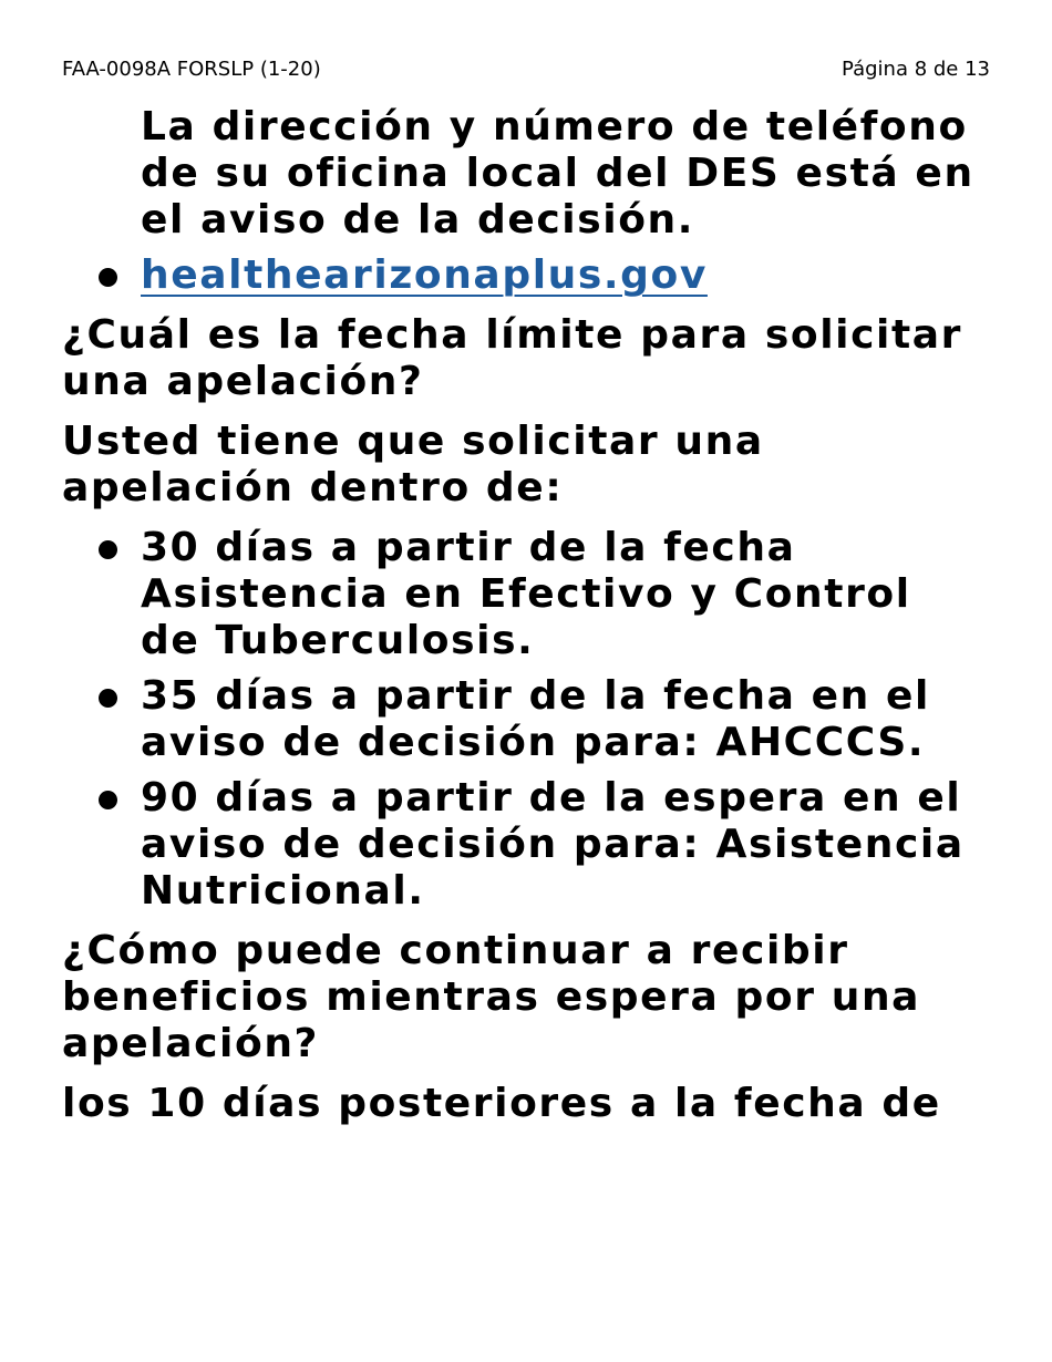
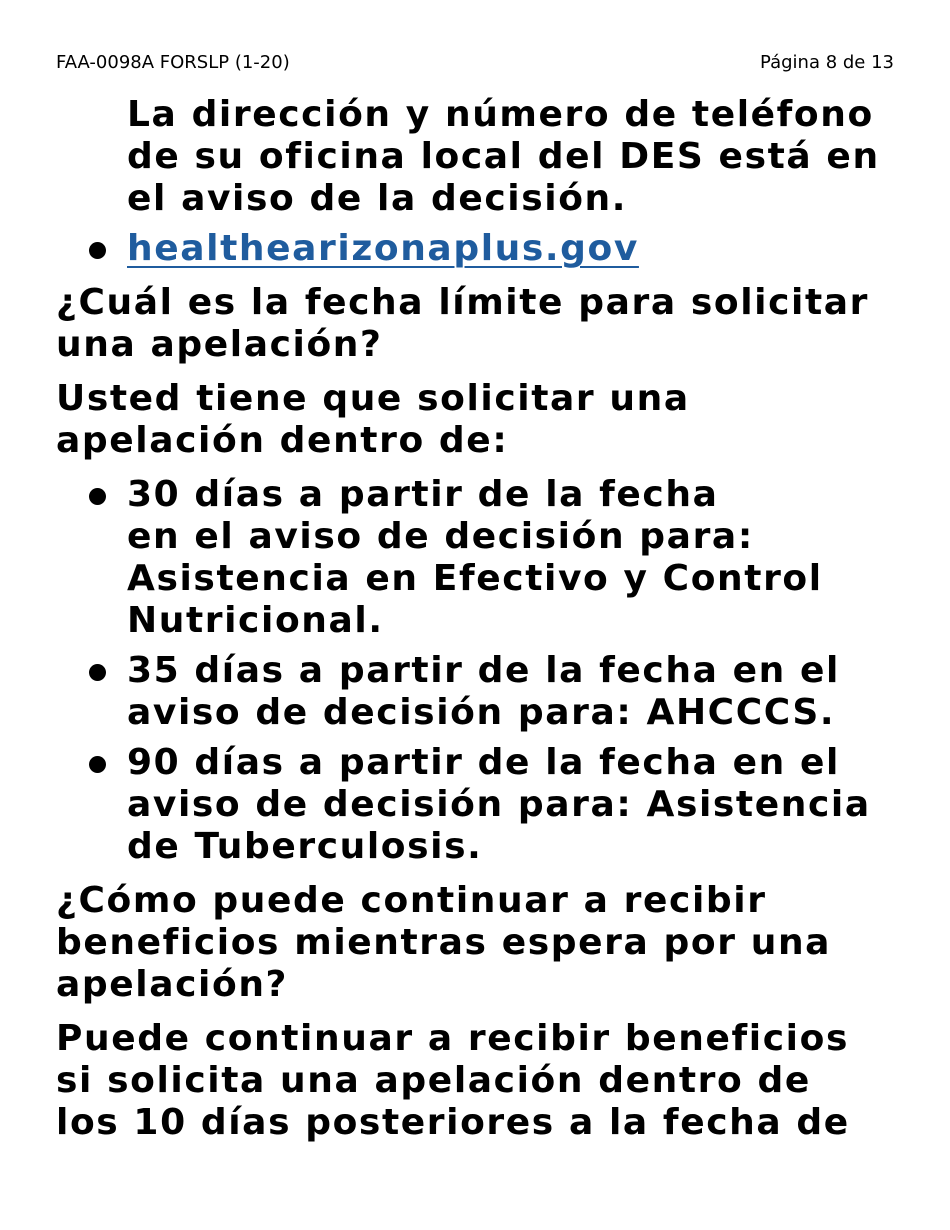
  FAA-0098A FORSLP (1-20)
  Página 8 de 13
  La dirección y número de teléfono
  de su oficina local del DES está en
  el aviso de la decisión.
  healthearizonaplus.gov
  ¿Cuál es la fecha límite para solicitar
  una apelación?
  Usted tiene que solicitar una
  apelación dentro de:
  30 días a partir de la fecha
+ en el aviso de decisión para:
  Asistencia en Efectivo y Control
- de Tuberculosis.
+ Nutricional.
  35 días a partir de la fecha en el
  aviso de decisión para: AHCCCS.
- 90 días a partir de la espera en el
+ 90 días a partir de la fecha en el
  aviso de decisión para: Asistencia
- Nutricional.
+ de Tuberculosis.
  ¿Cómo puede continuar a recibir
  beneficios mientras espera por una
  apelación?
+ Puede continuar a recibir beneficios
+ si solicita una apelación dentro de
  los 10 días posteriores a la fecha de
